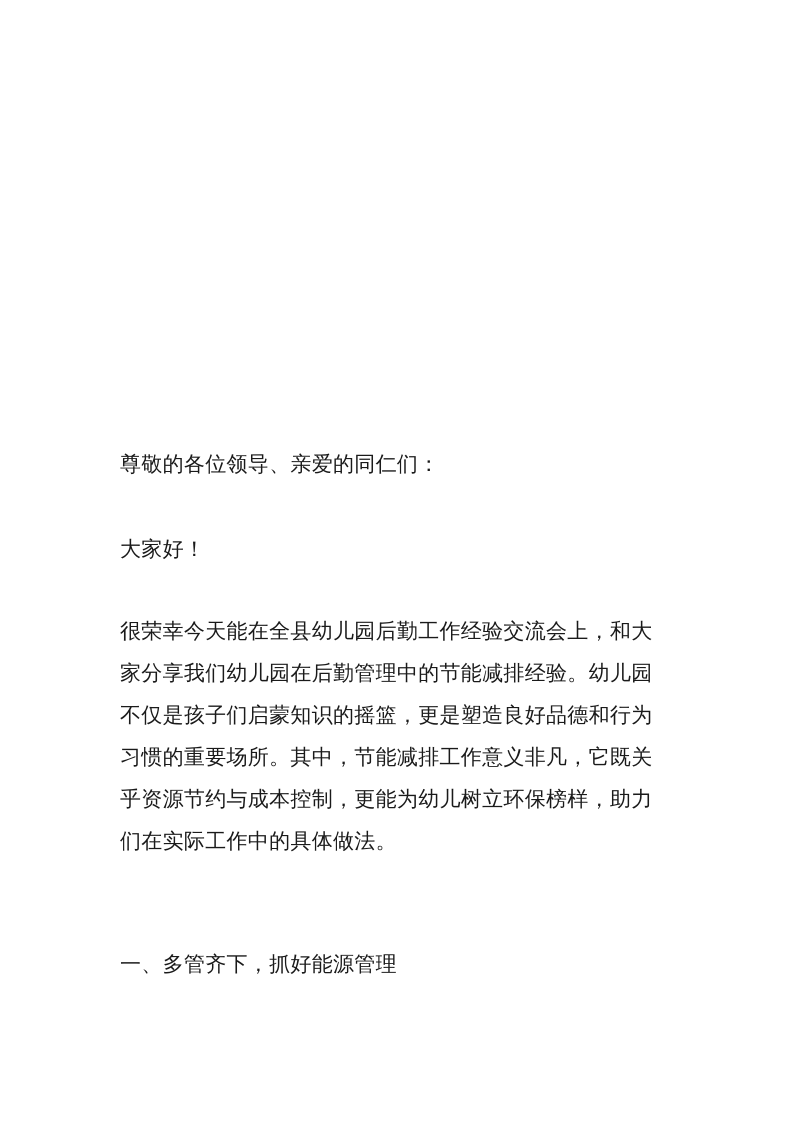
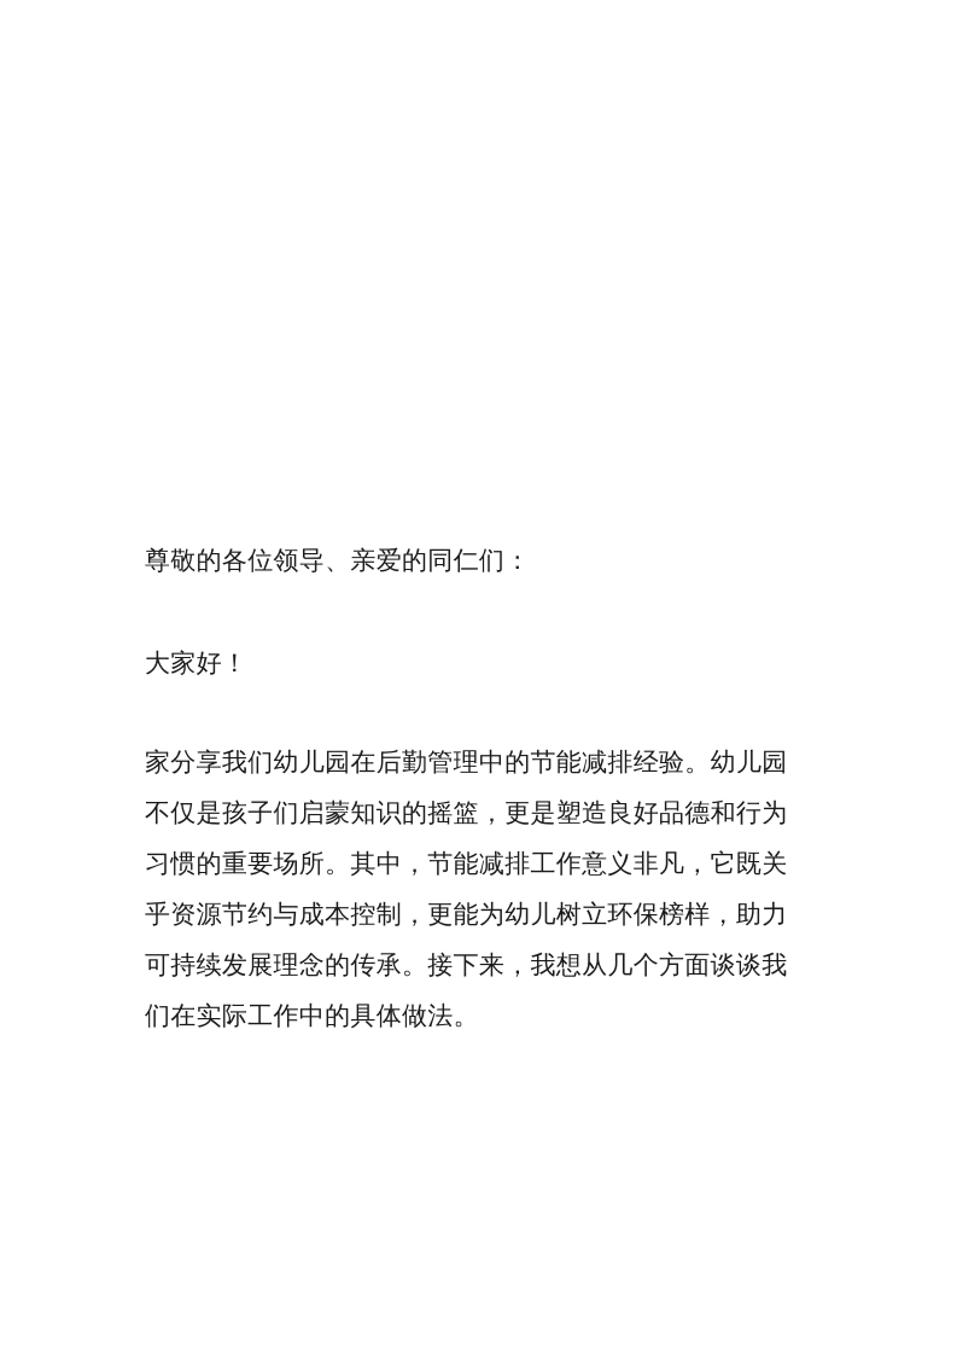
  尊敬的各位领导、亲爱的同仁们：
  大家好！
- 很荣幸今天能在全县幼儿园后勤工作经验交流会上，和大
  家分享我们幼儿园在后勤管理中的节能减排经验。幼儿园
  不仅是孩子们启蒙知识的摇篮，更是塑造良好品德和行为
  习惯的重要场所。其中，节能减排工作意义非凡，它既关
  乎资源节约与成本控制，更能为幼儿树立环保榜样，助力
+ 可持续发展理念的传承。接下来，我想从几个方面谈谈我
  们在实际工作中的具体做法。
- 一、多管齐下，抓好能源管理
